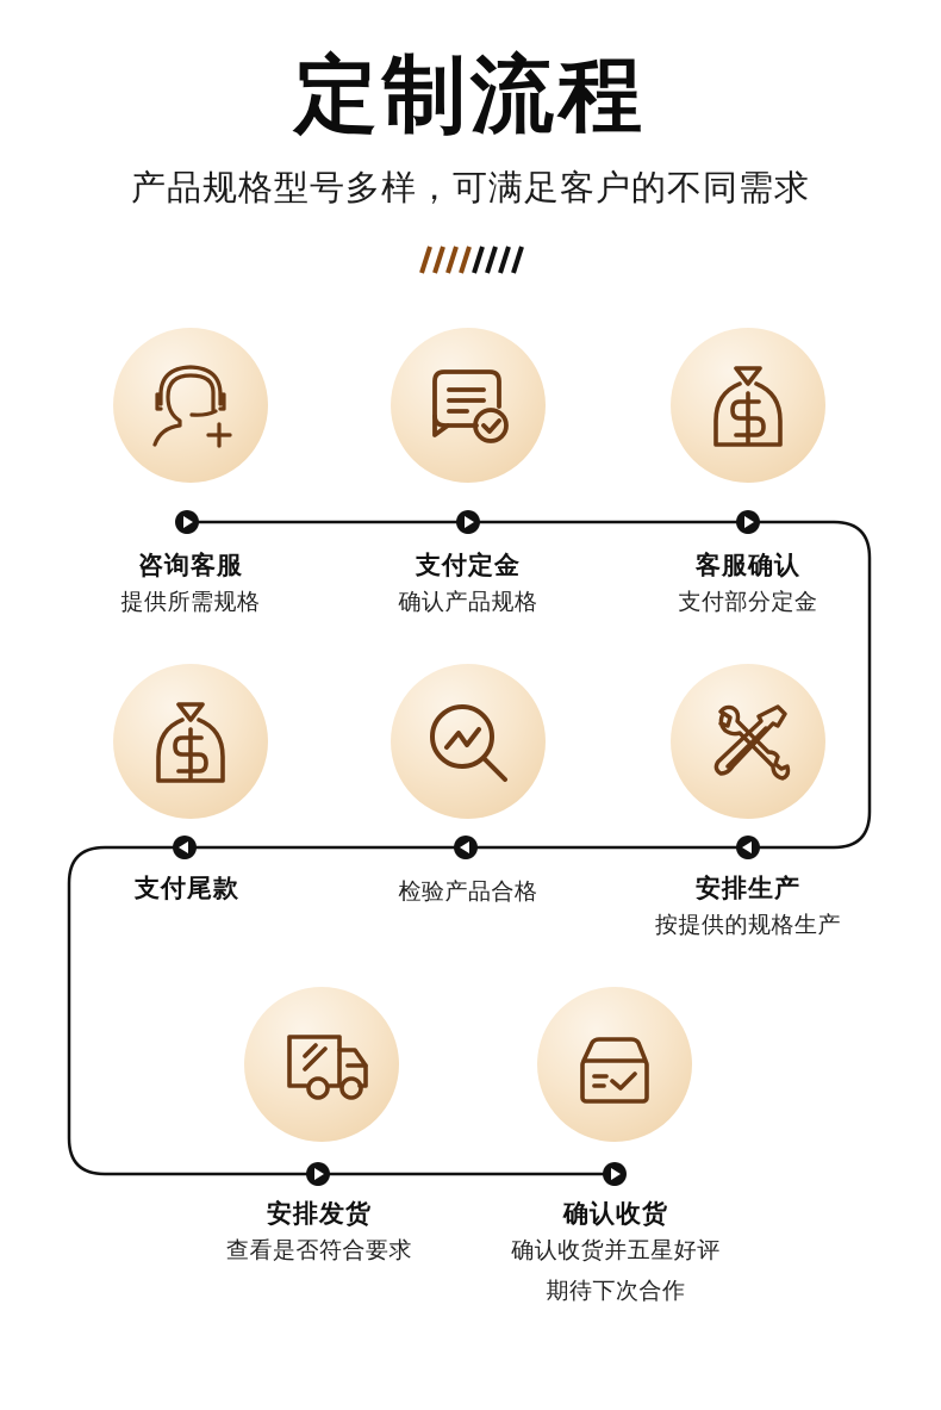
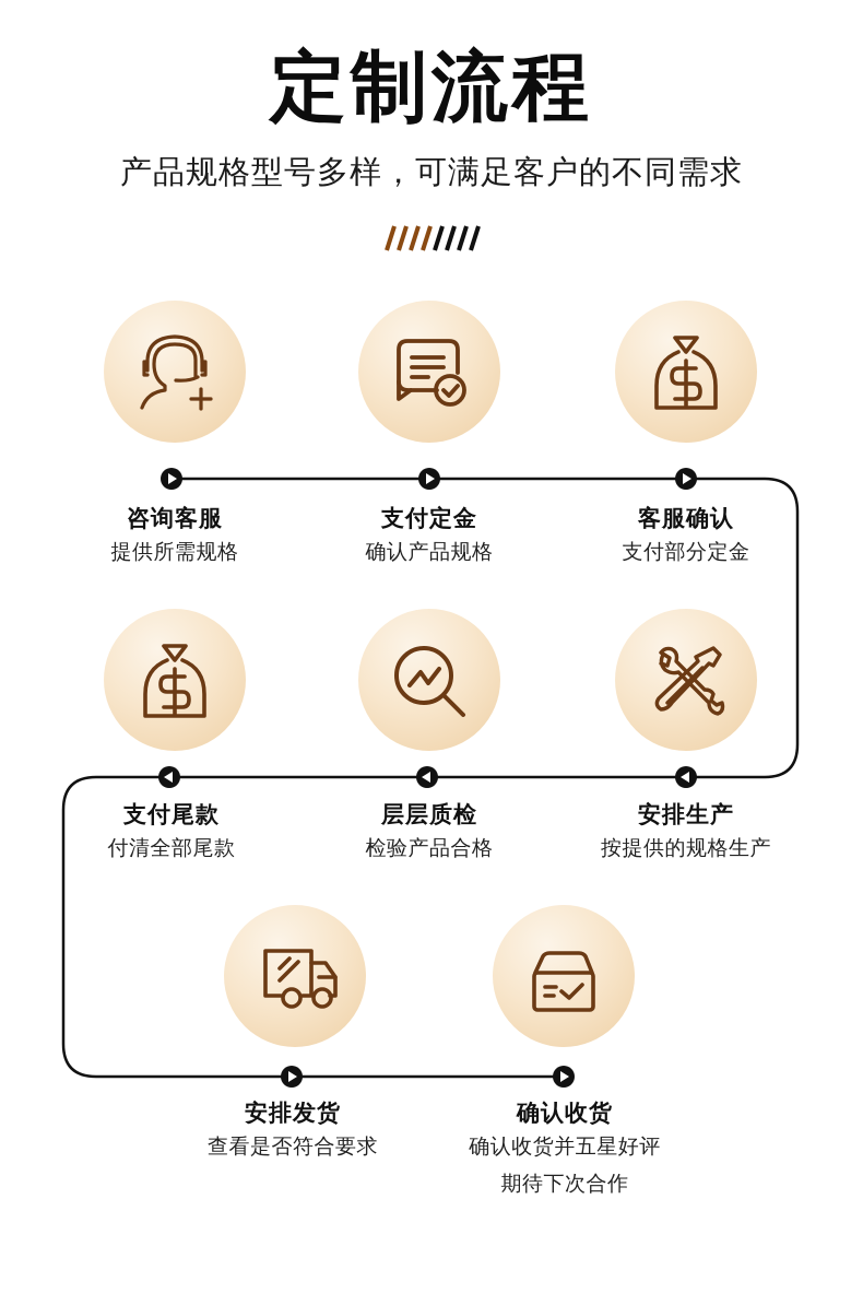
  定制流程
  产品规格型号多样，可满足客户的不同需求
  咨询客服
  提供所需规格
  支付定金
  确认产品规格
  客服确认
  支付部分定金
  支付尾款
+ 付清全部尾款
+ 层层质检
  检验产品合格
  安排生产
  按提供的规格生产
  安排发货
  查看是否符合要求
  确认收货
  确认收货并五星好评
  期待下次合作
